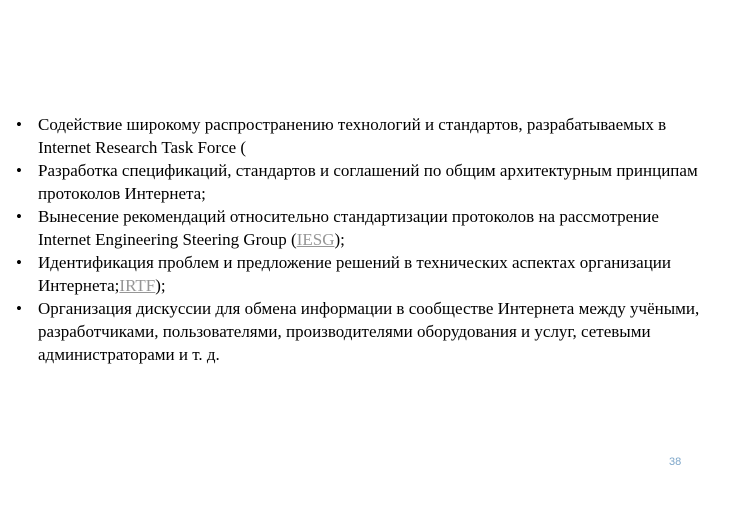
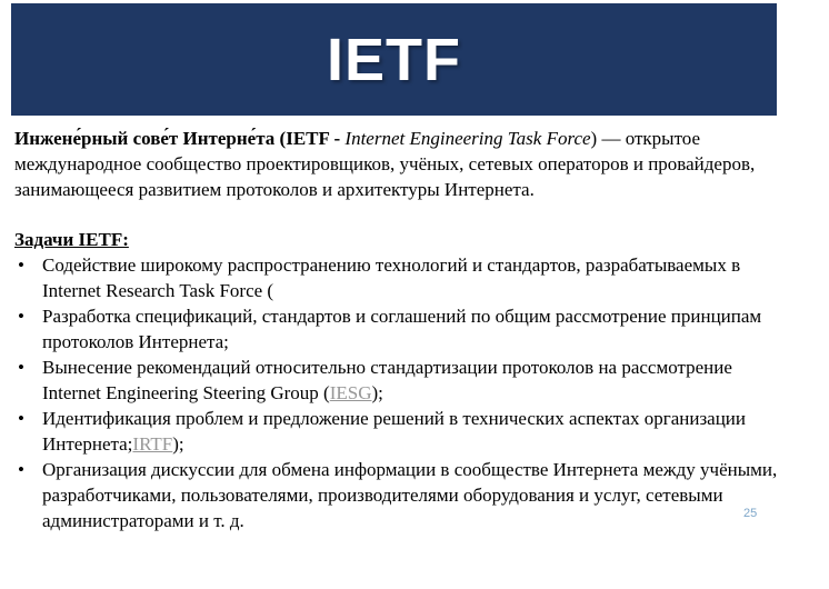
+ IETF
+ Инжене́рный сове́т Интерне́та (IETF - Internet Engineering Task Force) — открытое международное сообщество проектировщиков, учёных, сетевых операторов и провайдеров, занимающееся развитием протоколов и архитектуры Интернета.
+ Задачи IETF:
  •
  Содействие широкому распространению технологий и стандартов, разрабатываемых в Internet Research Task Force (
  •
- Разработка спецификаций, стандартов и соглашений по общим архитектурным принципам протоколов Интернета;
+ Разработка спецификаций, стандартов и соглашений по общим рассмотрение принципам протоколов Интернета;
  •
  Вынесение рекомендаций относительно стандартизации протоколов на рассмотрение Internet Engineering Steering Group (IESG);
  •
  Идентификация проблем и предложение решений в технических аспектах организации Интернета;IRTF);
  •
  Организация дискуссии для обмена информации в сообществе Интернета между учёными, разработчиками, пользователями, производителями оборудования и услуг, сетевыми администраторами и т. д.
- 38
+ 25
